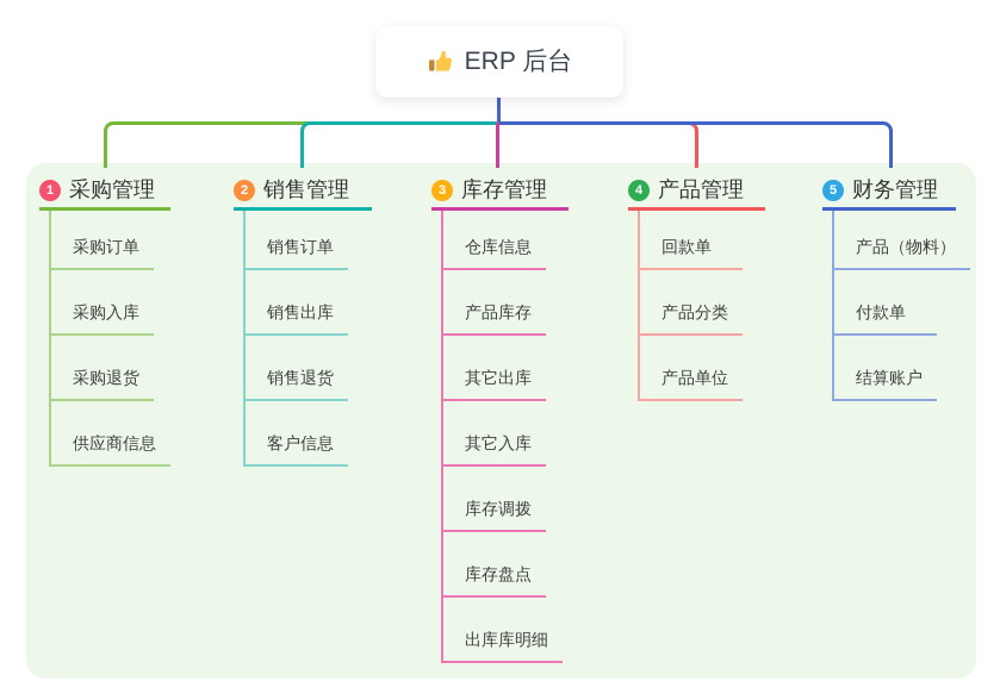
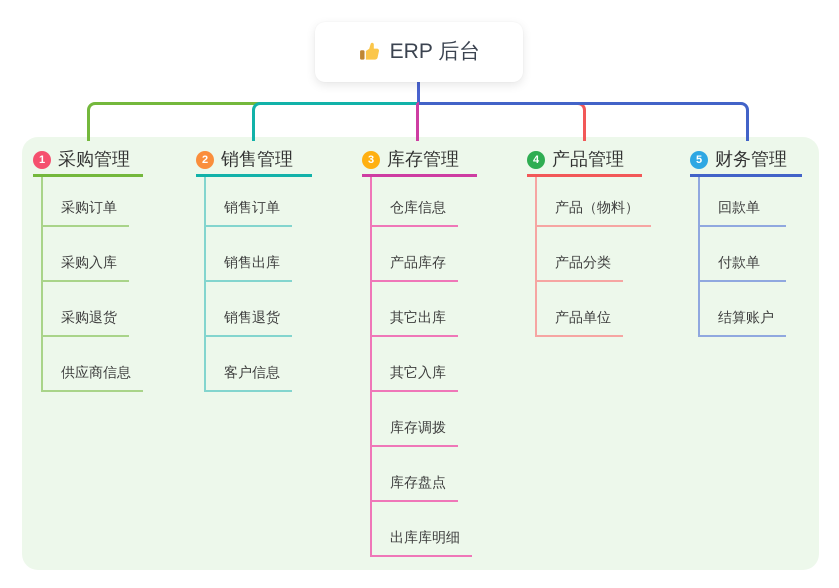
  ERP 后台
  1
  采购管理
  采购订单
  采购入库
  采购退货
  供应商信息
  2
  销售管理
  销售订单
  销售出库
  销售退货
  客户信息
  3
  库存管理
  仓库信息
  产品库存
  其它出库
  其它入库
  库存调拨
  库存盘点
  出库库明细
  4
  产品管理
- 回款单
+ 产品（物料）
  产品分类
  产品单位
  5
  财务管理
- 产品（物料）
+ 回款单
  付款单
  结算账户
